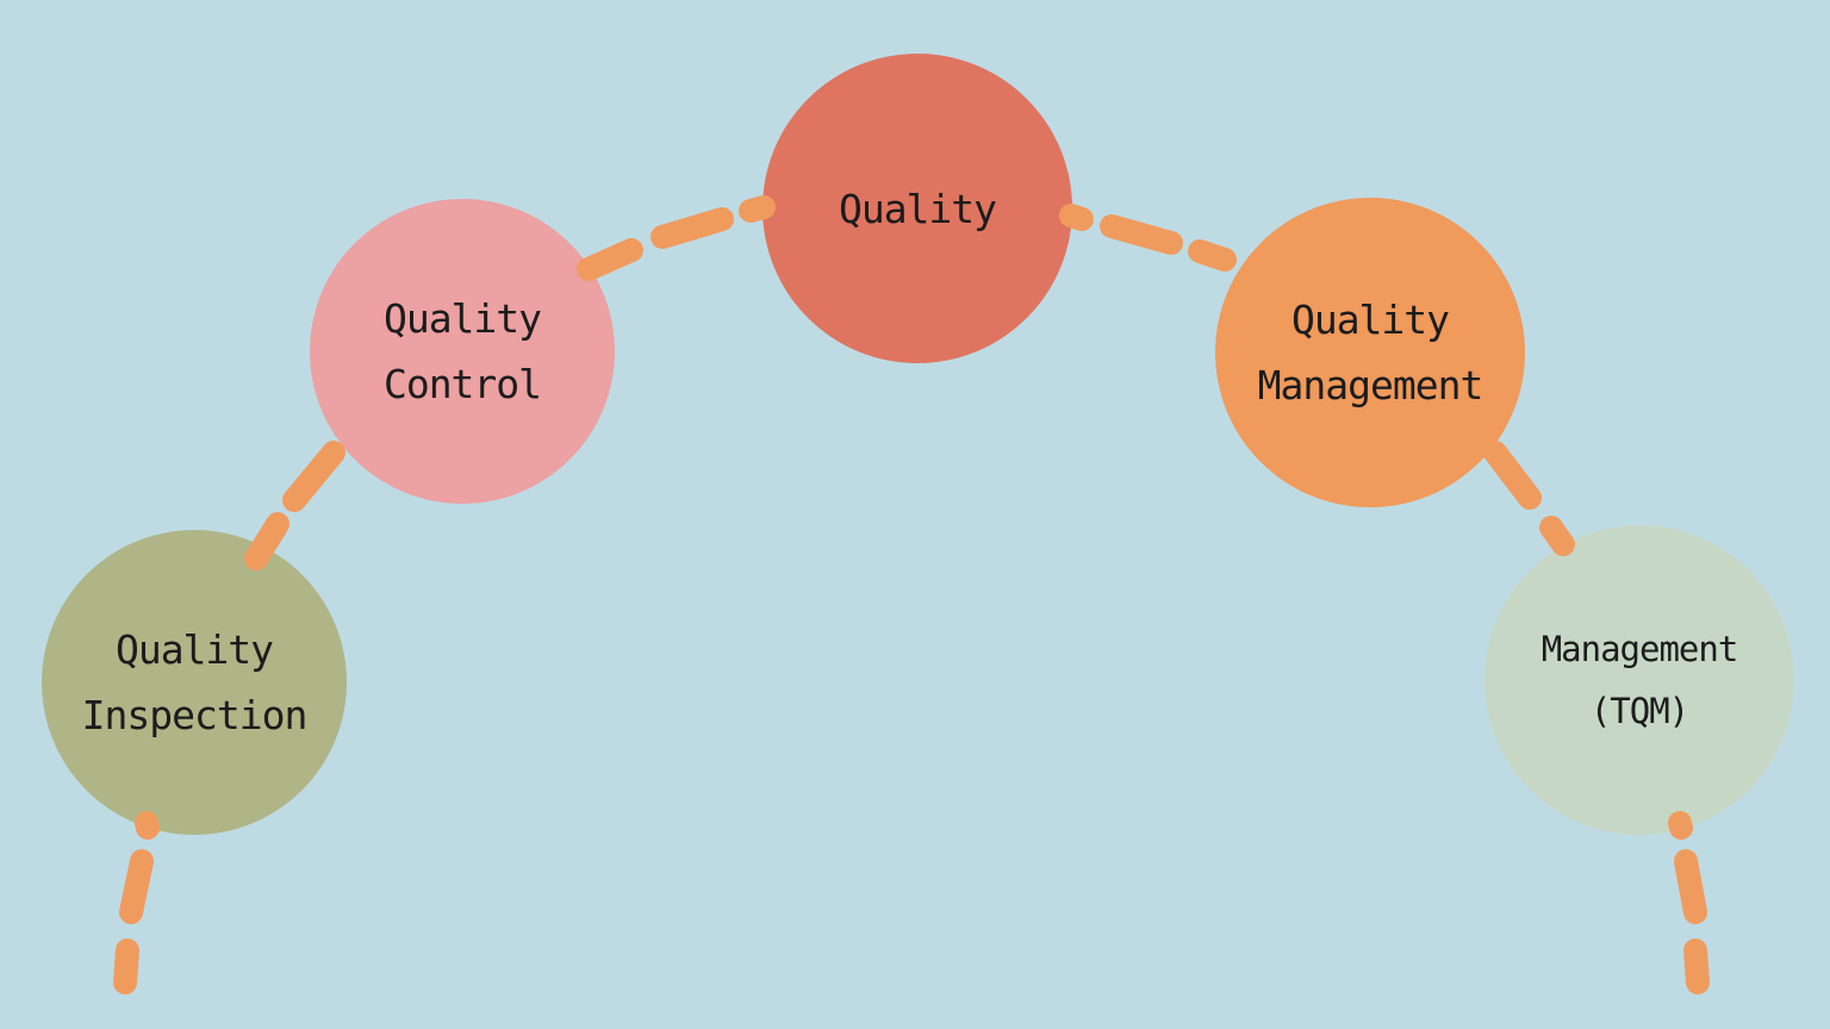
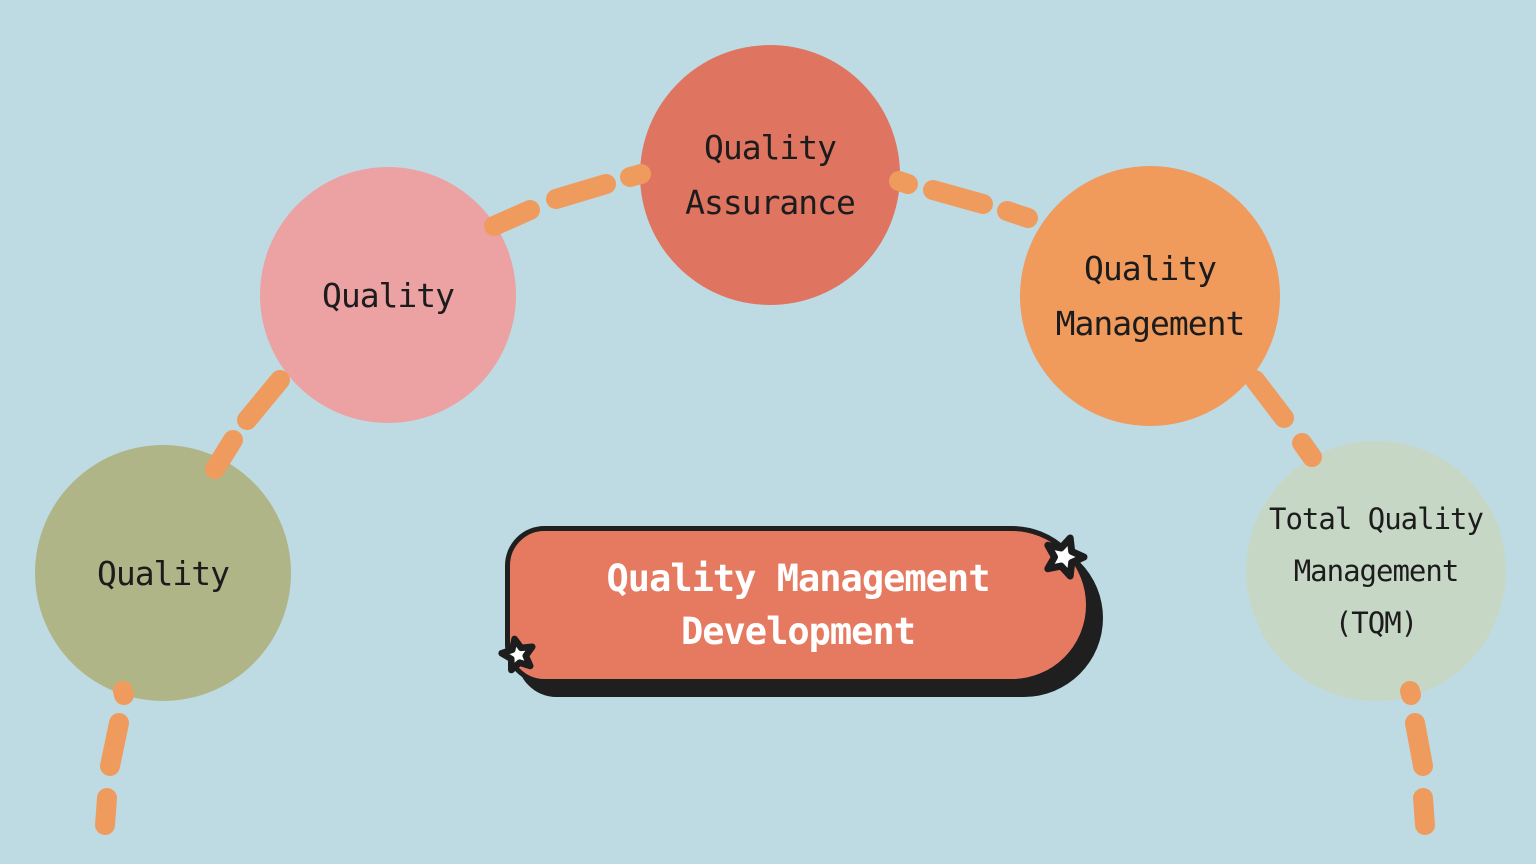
  Quality
- Inspection
  Quality
- Control
  Quality
+ Assurance
  Quality
  Management
+ Total Quality
  Management
  (TQM)
+ Quality Management
+ Development
